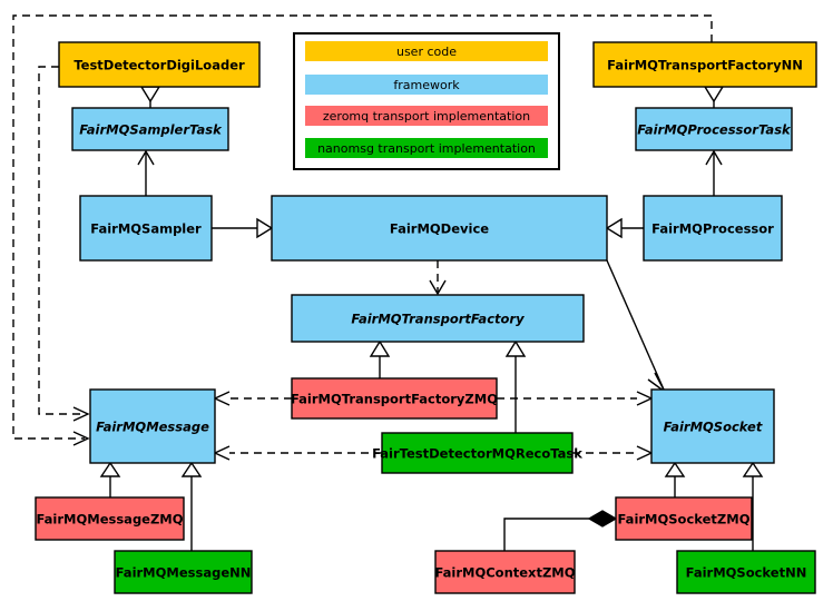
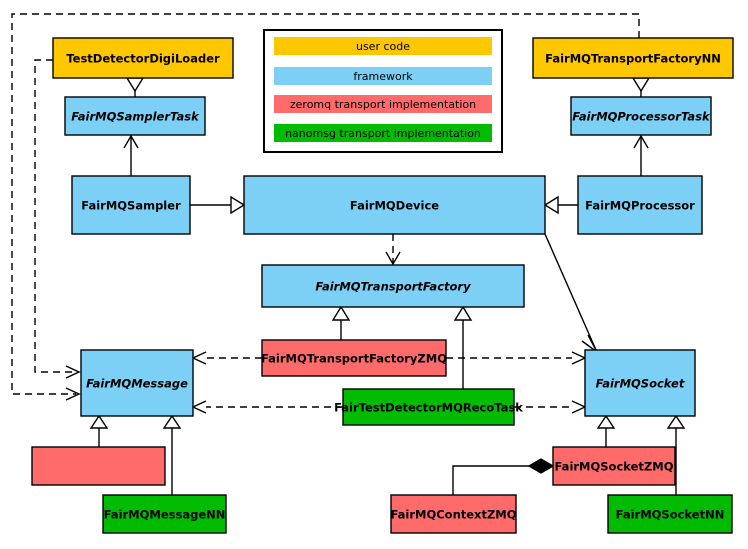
  user code
  framework
  zeromq transport implementation
  nanomsg transport implementation
  TestDetectorDigiLoader
  FairMQTransportFactoryNN
  FairMQSamplerTask
  FairMQProcessorTask
  FairMQSampler
  FairMQDevice
  FairMQProcessor
  FairMQTransportFactory
  FairMQTransportFactoryZMQ
  FairTestDetectorMQRecoTask
  FairMQMessage
  FairMQSocket
- FairMQMessageZMQ
  FairMQMessageNN
  FairMQSocketZMQ
  FairMQContextZMQ
  FairMQSocketNN
